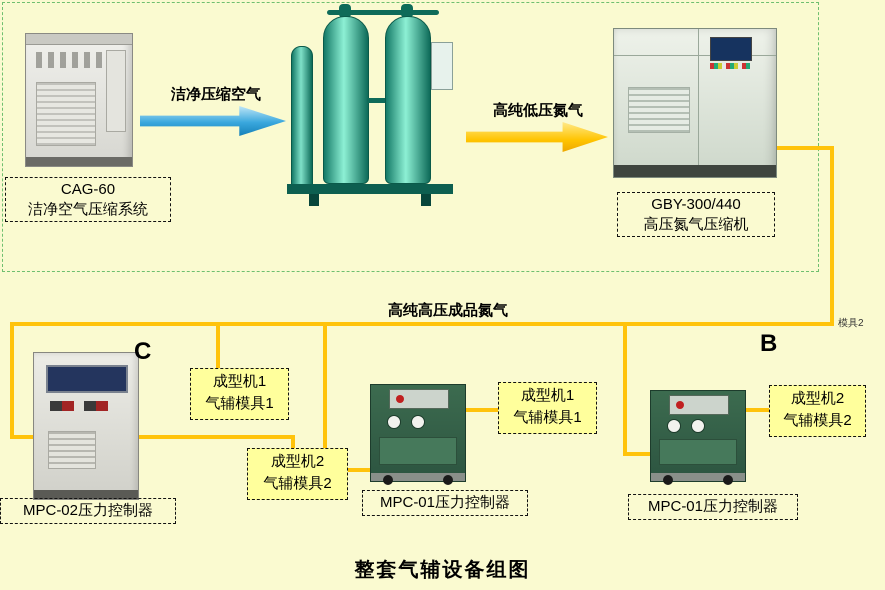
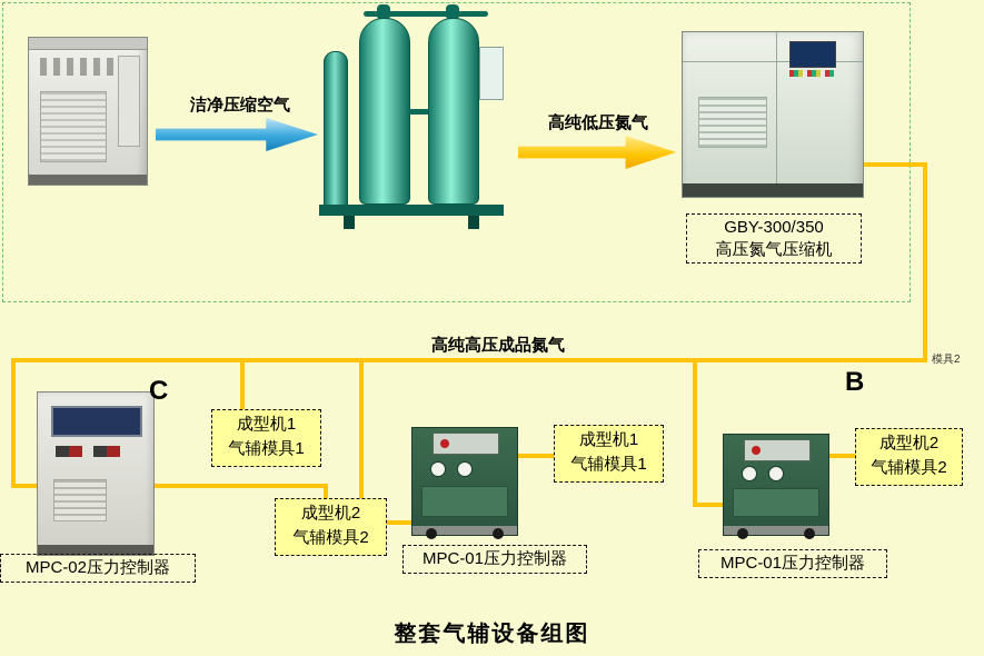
  洁净压缩空气
  高纯低压氮气
  高纯高压成品氮气
- CAG-60
- 洁净空气压缩系统
- GBY-300/440
+ GBY-300/350
  高压氮气压缩机
  MPC-02压力控制器
  MPC-01压力控制器
  MPC-01压力控制器
  成型机1
  气辅模具1
  成型机2
  气辅模具2
  成型机1
  气辅模具1
  成型机2
  气辅模具2
  C
  B
  模具2
  整套气辅设备组图
